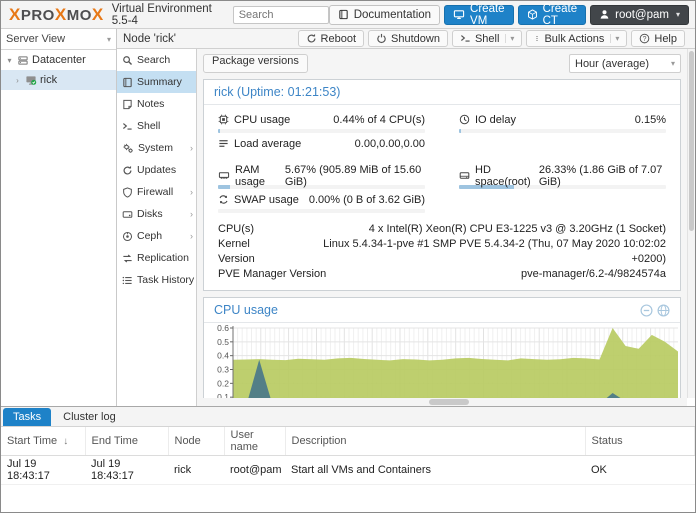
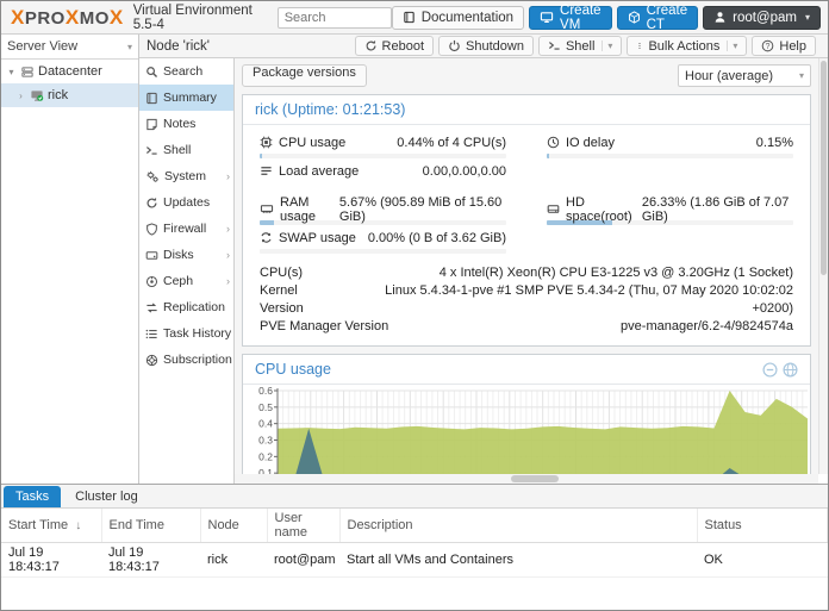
  XPROXMOX
  Virtual Environment 5.5-4
  Search
  Documentation
  Create VM
  Create CT
  root@pam
  ▾
  Server View
  ▾
  ▾
  Datacenter
  ›
  rick
  Node 'rick'
  Reboot
  Shutdown
  Shell
  ▾
  Bulk Actions
  ▾
  Help
  Search
  Summary
  Notes
  Shell
  System
  ›
  Updates
  Firewall
  ›
  Disks
  ›
  Ceph
  ›
  Replication
  Task History
+ Subscription
  Package versions
  Hour (average)
  ▾
  rick (Uptime: 01:21:53)
  CPU usage
  0.44% of 4 CPU(s)
  IO delay
  0.15%
  Load average
  0.00,0.00,0.00
  RAM usage
  5.67% (905.89 MiB of 15.60 GiB)
  HD space(root)
  26.33% (1.86 GiB of 7.07 GiB)
  SWAP usage
  0.00% (0 B of 3.62 GiB)
  CPU(s)
  4 x Intel(R) Xeon(R) CPU E3-1225 v3 @ 3.20GHz (1 Socket)
  Kernel Version
  Linux 5.4.34-1-pve #1 SMP PVE 5.4.34-2 (Thu, 07 May 2020 10:02:02 +0200)
  PVE Manager Version
  pve-manager/6.2-4/9824574a
  CPU usage
  0.2
  0.3
  0.4
  0.5
  0.6
  Tasks
  Cluster log
  Start Time ↓	End Time	Node	User name	Description	Status
  Jul 19 18:43:17	Jul 19 18:43:17	rick	root@pam	Start all VMs and Containers	OK
